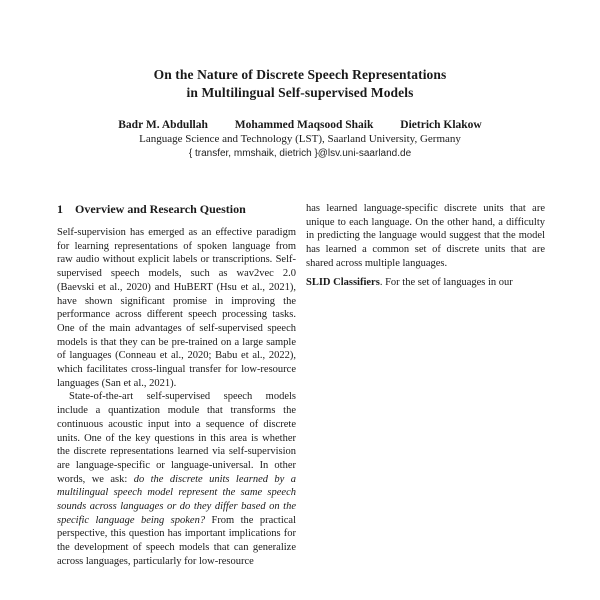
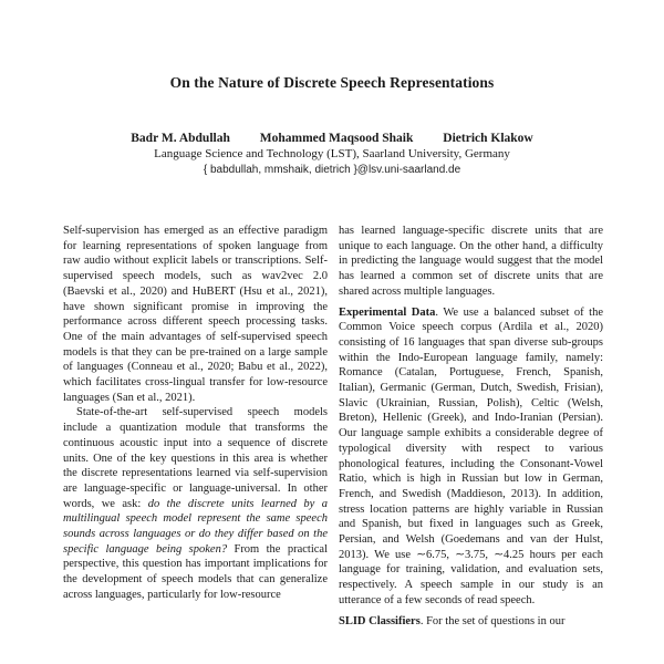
  On the Nature of Discrete Speech Representations
- in Multilingual Self-supervised Models
  Badr M. Abdullah Mohammed Maqsood Shaik Dietrich Klakow
  Language Science and Technology (LST), Saarland University, Germany
- { transfer, mmshaik, dietrich }@lsv.uni-saarland.de
+ { babdullah, mmshaik, dietrich }@lsv.uni-saarland.de
- 1 Overview and Research Question
  Self-supervision has emerged as an effective paradigm for learning representations of spoken language from raw audio without explicit labels or transcriptions. Self-supervised speech models, such as wav2vec 2.0 (Baevski et al., 2020) and HuBERT (Hsu et al., 2021), have shown significant promise in improving the performance across different speech processing tasks. One of the main advantages of self-supervised speech models is that they can be pre-trained on a large sample of languages (Conneau et al., 2020; Babu et al., 2022), which facilitates cross-lingual transfer for low-resource languages (San et al., 2021).
  State-of-the-art self-supervised speech models include a quantization module that transforms the continuous acoustic input into a sequence of discrete units. One of the key questions in this area is whether the discrete representations learned via self-supervision are language-specific or language-universal. In other words, we ask: do the discrete units learned by a multilingual speech model represent the same speech sounds across languages or do they differ based on the specific language being spoken? From the practical perspective, this question has important implications for the development of speech models that can generalize across languages, particularly for low-resource
  has learned language-specific discrete units that are unique to each language. On the other hand, a difficulty in predicting the language would suggest that the model has learned a common set of discrete units that are shared across multiple languages.
+ Experimental Data. We use a balanced subset of the Common Voice speech corpus (Ardila et al., 2020) consisting of 16 languages that span diverse sub-groups within the Indo-European language family, namely: Romance (Catalan, Portuguese, French, Spanish, Italian), Germanic (German, Dutch, Swedish, Frisian), Slavic (Ukrainian, Russian, Polish), Celtic (Welsh, Breton), Hellenic (Greek), and Indo-Iranian (Persian). Our language sample exhibits a considerable degree of typological diversity with respect to various phonological features, including the Consonant-Vowel Ratio, which is high in Russian but low in German, French, and Swedish (Maddieson, 2013). In addition, stress location patterns are highly variable in Russian and Spanish, but fixed in languages such as Greek, Persian, and Welsh (Goedemans and van der Hulst, 2013). We use ∼6.75, ∼3.75, ∼4.25 hours per each language for training, validation, and evaluation sets, respectively. A speech sample in our study is an utterance of a few seconds of read speech.
- SLID Classifiers. For the set of languages in our
+ SLID Classifiers. For the set of questions in our
